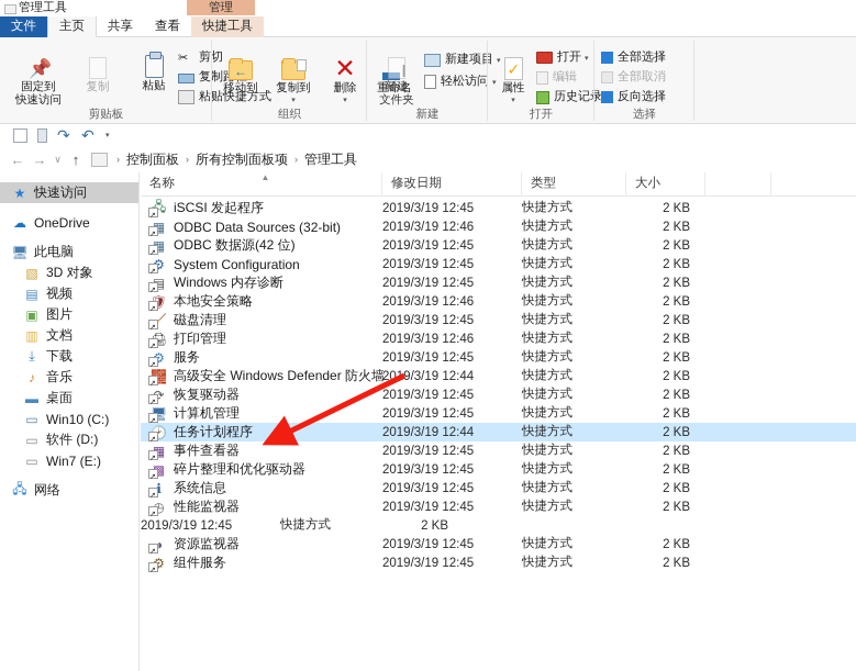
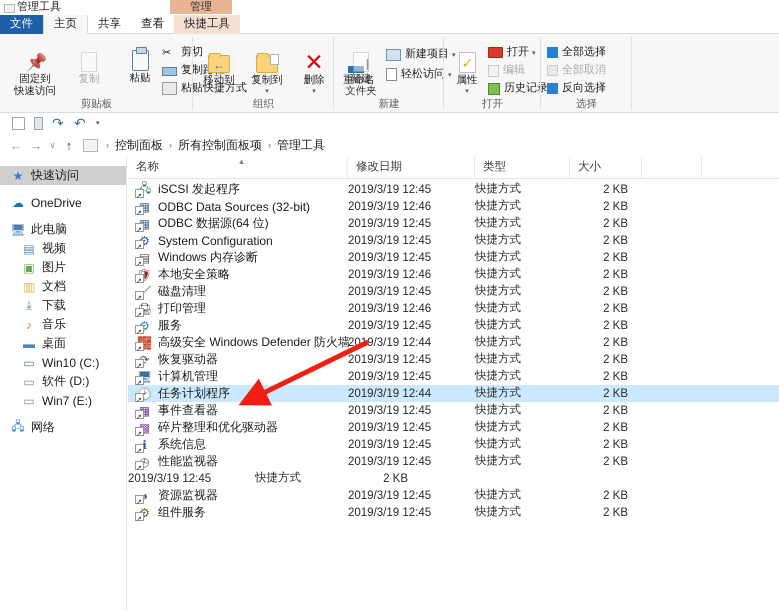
  管理工具
  管理
  文件
  主页
  共享
  查看
  快捷工具
  固定到
  快速访问
  复制
  粘贴
  ✂
  剪切
  粘贴快捷方式
  剪贴板
  ←
  移动到
  复制到
  ✕
  删除
  I
  重命名
  组织
  新建
  文件夹
  新建项
  轻松访问
  新建
  ✓
  属性
  打开
  编辑
  历史记录
  打开
  全部选择
  全部取消
  反向选择
  选择
  ↷
  ↶
  ←
  →
  ∨
  ↑
  ›
  控制面板
  ›
  所有控制面板项
  ›
  管理工具
  ★
  快速访问
  ☁
  OneDrive
  🖥
  此电脑
- ▧
- 3D 对象
  ▤
  视频
  ▣
  图片
  ▥
  文档
  ⤓
  下载
  ♪
  音乐
  ▬
  桌面
  ▭
  Win10 (C:)
  ▭
  软件 (D:)
  ▭
  Win7 (E:)
  🖧
  网络
  名称
  ▲
  修改日期
  类型
  大小
  🖧
  iSCSI 发起程序
  2019/3/19 12:45
  快捷方式
  2 KB
  ▦
  ODBC Data Sources (32-bit)
  2019/3/19 12:46
  快捷方式
  2 KB
  ▦
- ODBC 数据源(42 位)
+ ODBC 数据源(64 位)
  2019/3/19 12:45
  快捷方式
  2 KB
  ⚙
  System Configuration
  2019/3/19 12:45
  快捷方式
  2 KB
  ▤
  Windows 内存诊断
  2019/3/19 12:45
  快捷方式
  2 KB
  🛡
  本地安全策略
  2019/3/19 12:46
  快捷方式
  2 KB
  🧹
  磁盘清理
  2019/3/19 12:45
  快捷方式
  2 KB
  🖨
  打印管理
  2019/3/19 12:46
  快捷方式
  2 KB
  ⚙
  服务
  2019/3/19 12:45
  快捷方式
  2 KB
  🧱
  高级安全 Windows Defender 防火墙
  209/3/19 12:44
  快捷方式
  2 KB
  ⟳
  恢复驱动器
  2019/3/19 12:45
  快捷方式
  2 KB
  🖥
  计算机管理
  2019/3/19 12:45
  快捷方式
  2 KB
  🕑
  任务计划程序
  2019/3/19 12:44
  快捷方式
  2 KB
  ▦
  事件查看器
  2019/3/19 12:45
  快捷方式
  2 KB
  ▩
  碎片整理和优化驱动器
  2019/3/19 12:45
  快捷方式
  2 KB
  ℹ
  系统信息
  2019/3/19 12:45
  快捷方式
  2 KB
  ◷
  性能监视器
  2019/3/19 12:45
  快捷方式
  2 KB
  2019/3/19 12:45
  快捷方式
  2 KB
  ◑
  资源监视器
  2019/3/19 12:45
  快捷方式
  2 KB
  ⚙
  组件服务
  2019/3/19 12:45
  快捷方式
  2 KB
